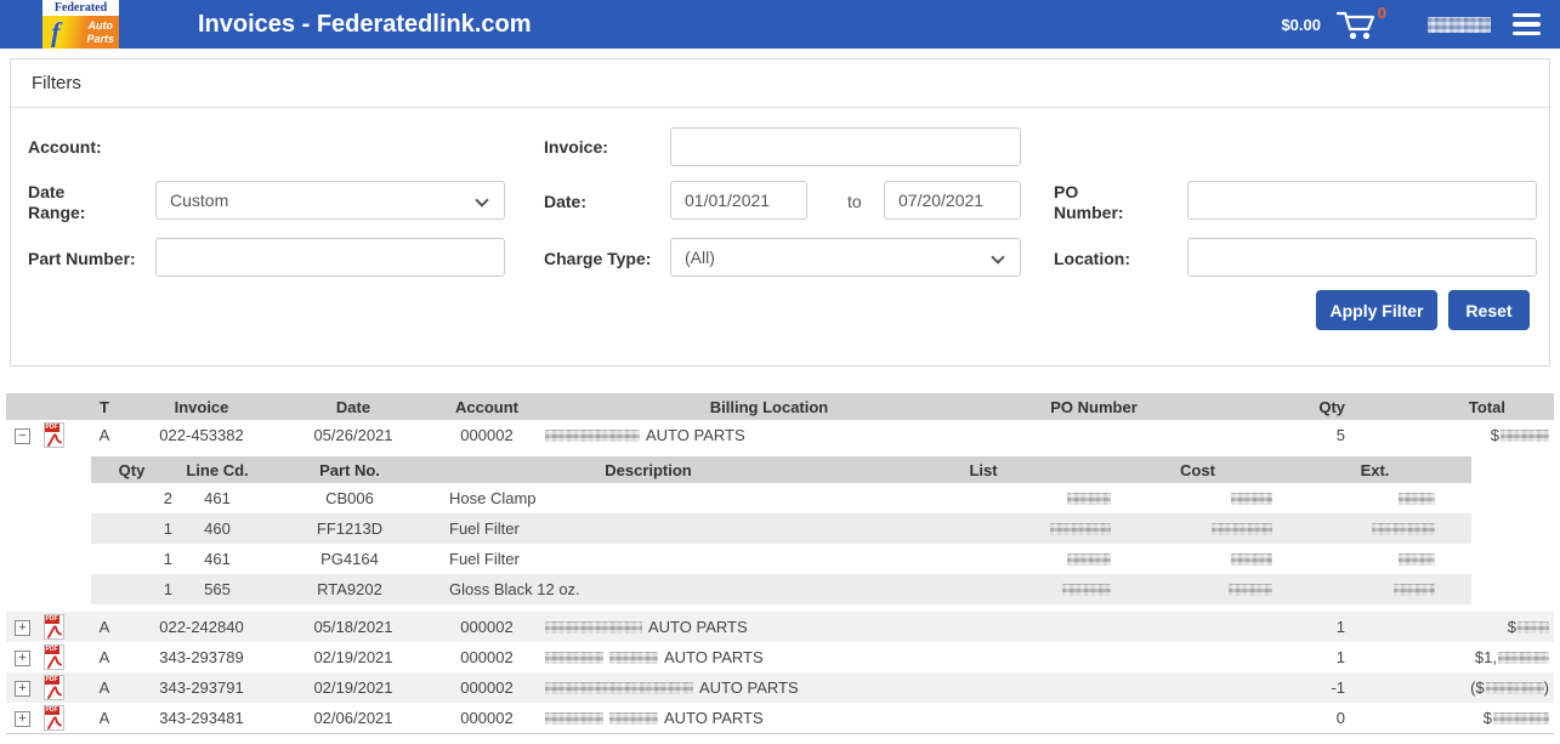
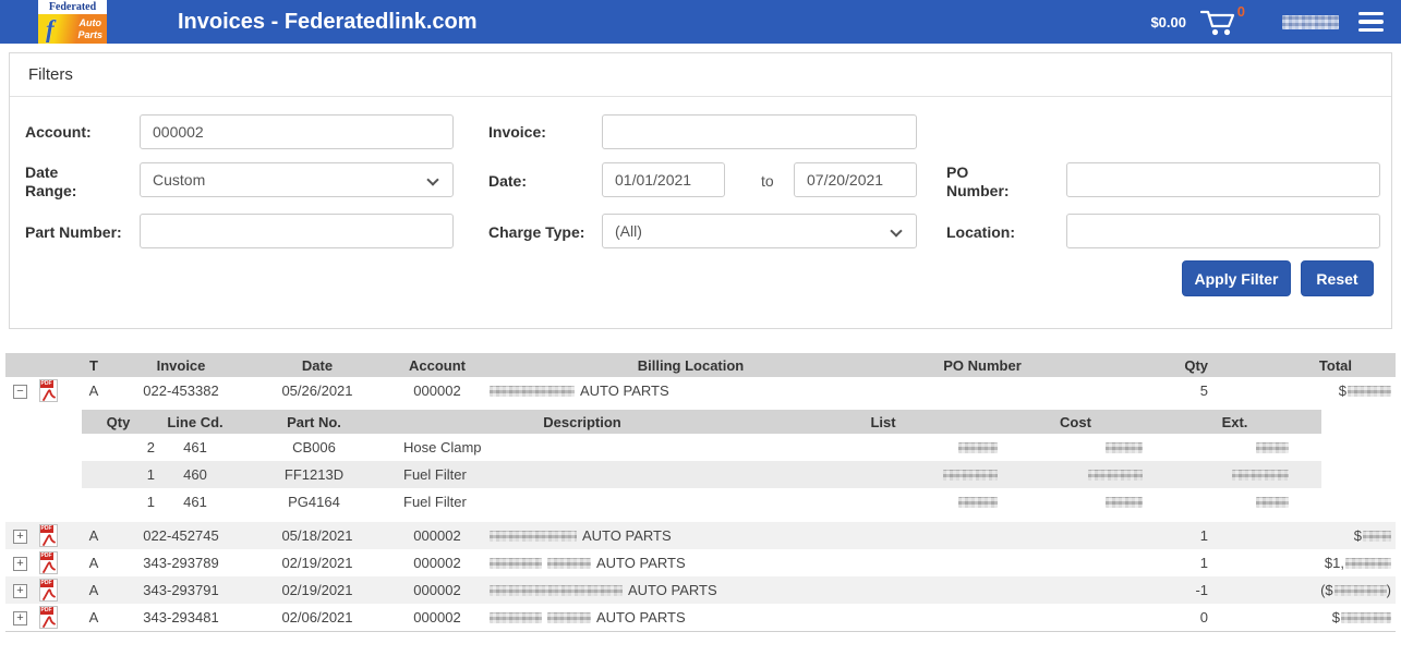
  Federated
  f
  Auto
  Parts
  Invoices - Federatedlink.com
  $0.00
  0
  Filters
  Account:
+ 000002
  Invoice:
  Date Range:
  Custom
  Date:
  01/01/2021
  to
  07/20/2021
  PO Number:
  Part Number:
  Charge Type:
  (All)
  Location:
  Apply Filter
  Reset
  		T	Invoice	Date	Account	Billing Location	PO Number	Qty	Total
  −		A	022-453382	05/26/2021	000002	AUTO PARTS		5	$
  Qty	Line Cd.	Part No.	Description	List	Cost	Ext.
  2	461	CB006	Hose Clamp
  1	460	FF1213D	Fuel Filter
  1	461	PG4164	Fuel Filter
- 1	565	RTA9202	Gloss Black 12 oz.
- +		A	022-242840	05/18/2021	000002	AUTO PARTS		1	$
+ +		A	022-452745	05/18/2021	000002	AUTO PARTS		1	$
  +		A	343-293789	02/19/2021	000002	AUTO PARTS		1	$1,
  +		A	343-293791	02/19/2021	000002	AUTO PARTS		-1	($ )
  +		A	343-293481	02/06/2021	000002	AUTO PARTS		0	$
